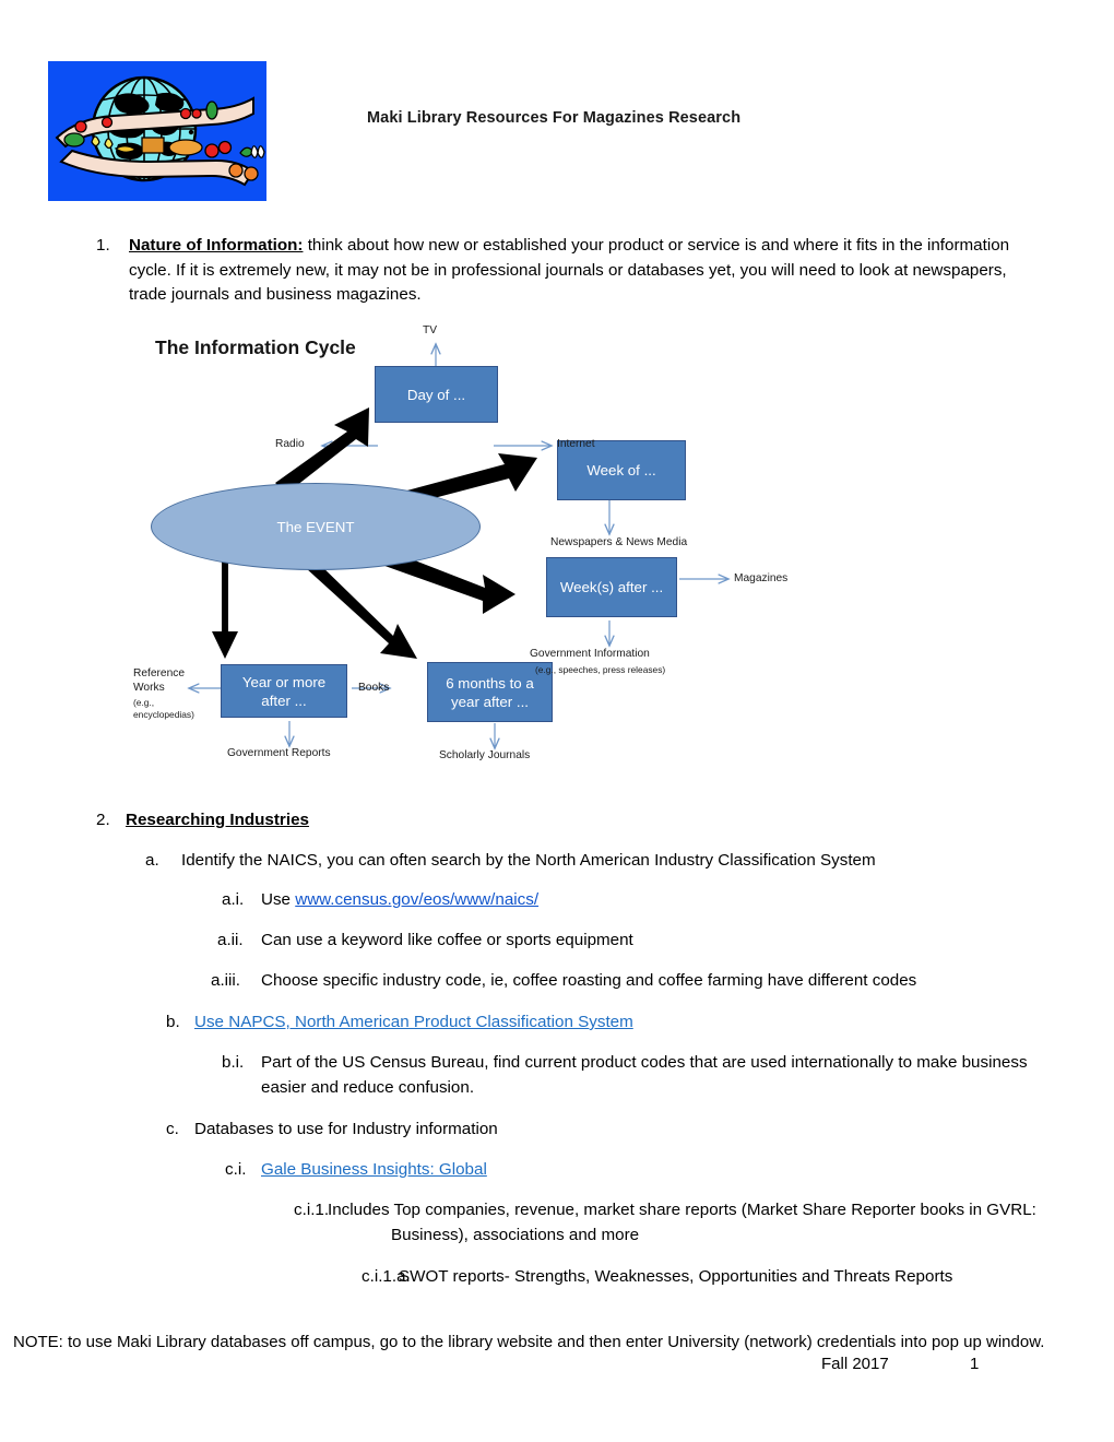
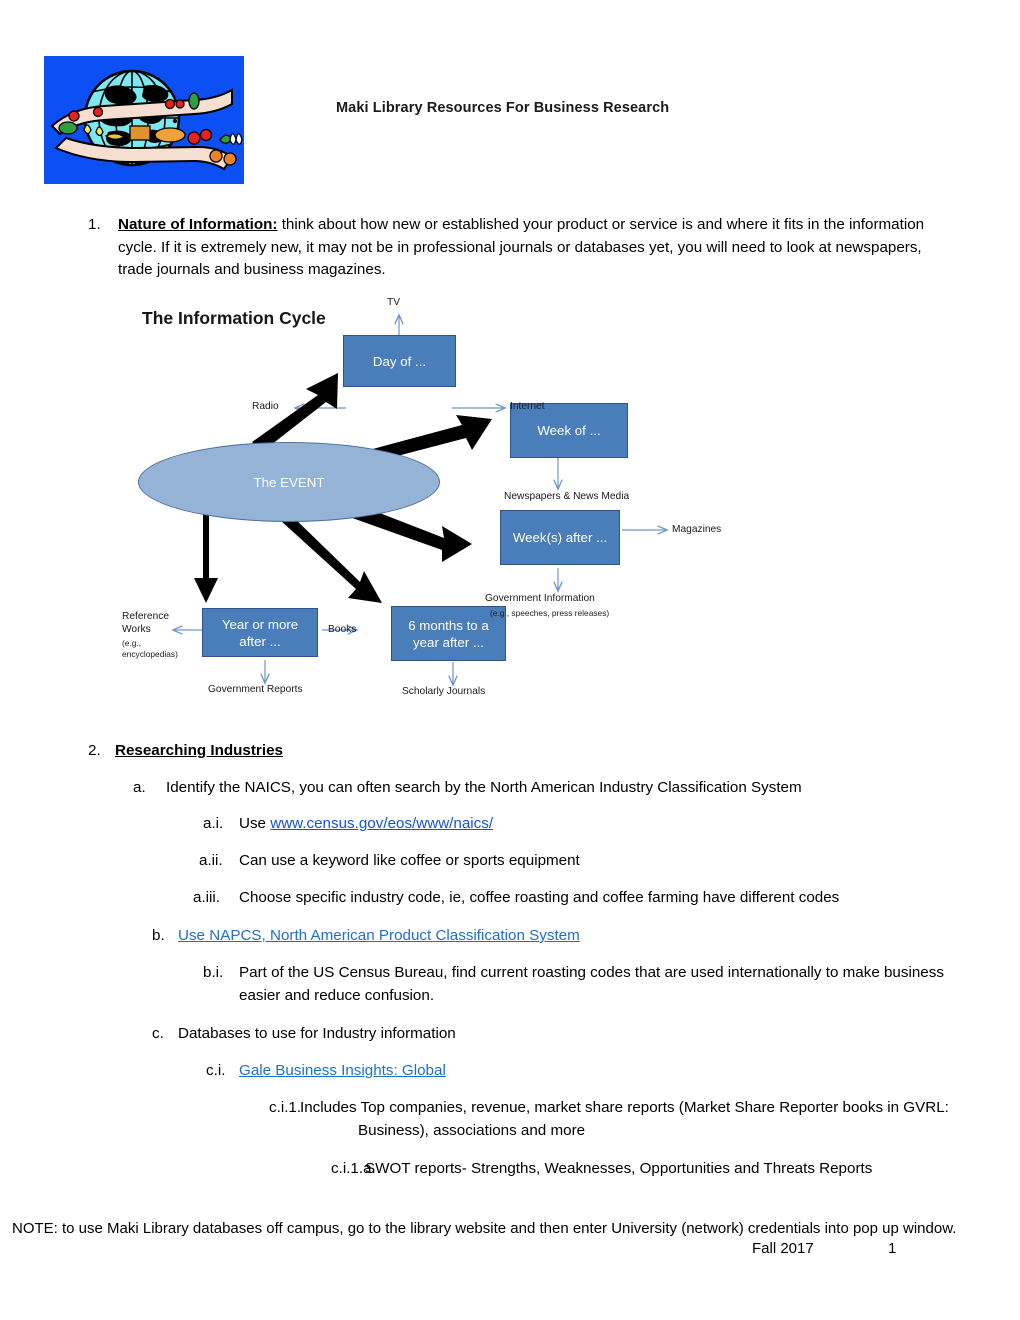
- Maki Library Resources For Magazines Research
+ Maki Library Resources For Business Research
  1.
  Nature of Information: think about how new or established your product or service is and where it fits in the information cycle. If it is extremely new, it may not be in professional journals or databases yet, you will need to look at newspapers, trade journals and business magazines.
  The Information Cycle
  Day of ...
  Week of ...
  Week(s) after ...
  6 months to a
  year after ...
  Year or more
  after ...
  The EVENT
  TV
  Radio
  Internet
  Newspapers & News Media
  Magazines
  Government Information
  (e.g., speeches, press releases)
  Books
  Reference
  Works
  (e.g.,
  encyclopedias)
  Government Reports
  Scholarly Journals
  2.
  Researching Industries
  a.
  Identify the NAICS, you can often search by the North American Industry Classification System
  a.i.
  Use www.census.gov/eos/www/naics/
  a.ii.
  Can use a keyword like coffee or sports equipment
  a.iii.
  Choose specific industry code, ie, coffee roasting and coffee farming have different codes
  b.
  Use NAPCS, North American Product Classification System
  b.i.
- Part of the US Census Bureau, find current product codes that are used internationally to make business easier and reduce confusion.
+ Part of the US Census Bureau, find current roasting codes that are used internationally to make business easier and reduce confusion.
  c.
  Databases to use for Industry information
  c.i.
  Gale Business Insights: Global
  c.i.1.
  Includes Top companies, revenue, market share reports (Market Share Reporter books in GVRL: Business), associations and more
  c.i.1.a.
  SWOT reports- Strengths, Weaknesses, Opportunities and Threats Reports
  NOTE: to use Maki Library databases off campus, go to the library website and then enter University (network) credentials into pop up window.
  Fall 2017
  1
